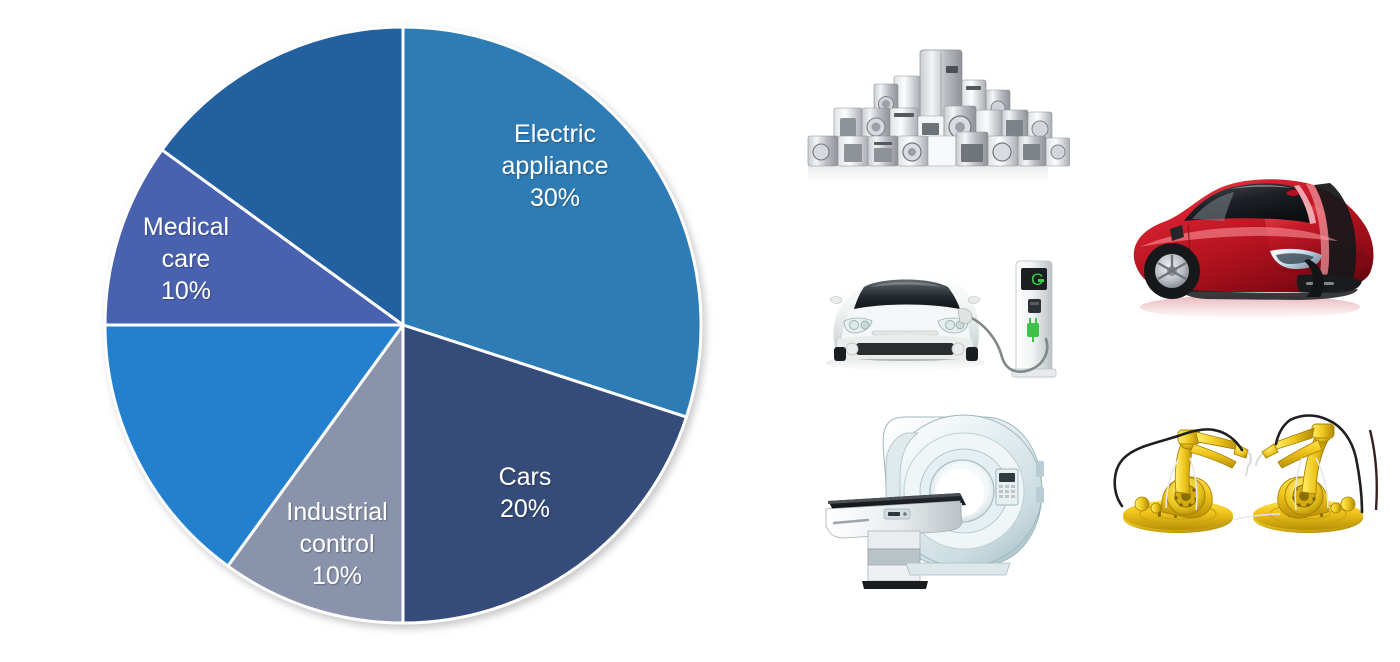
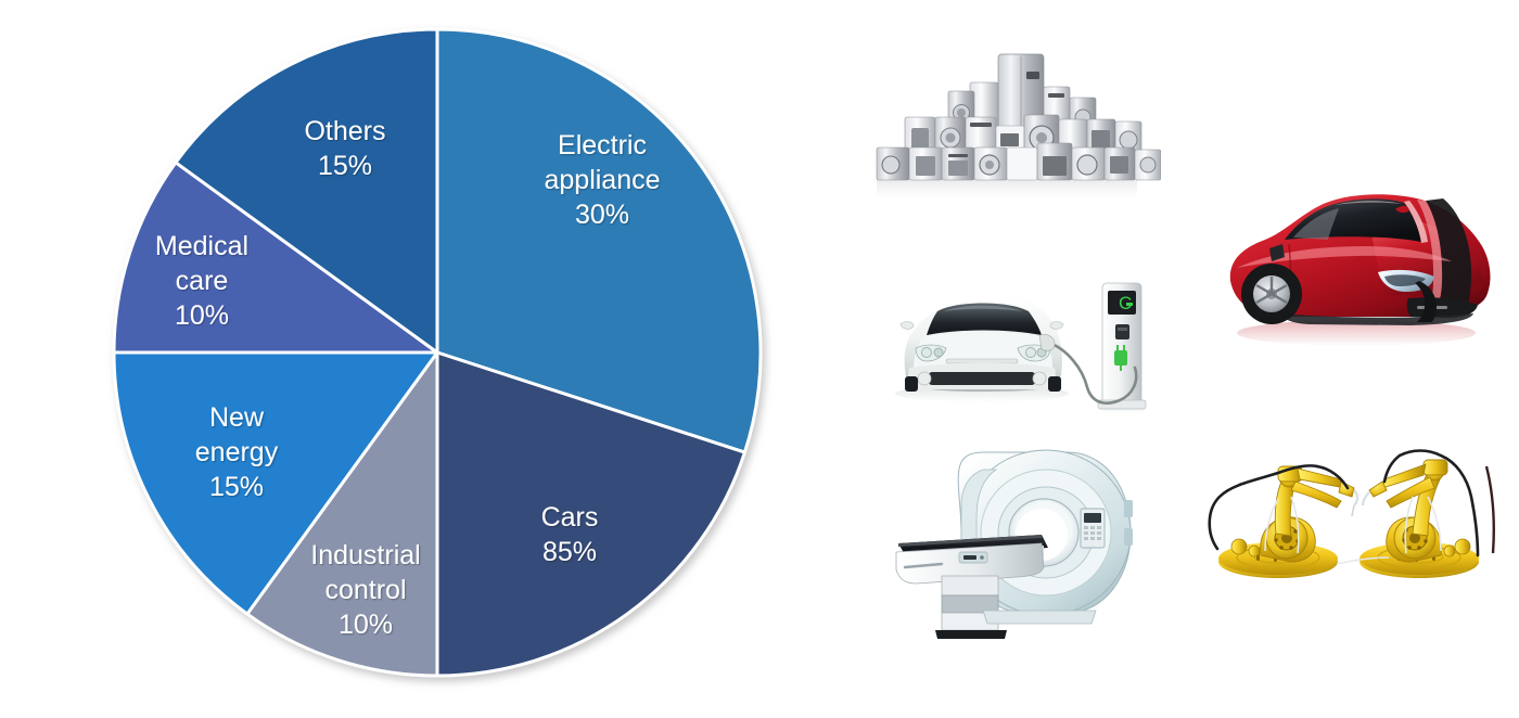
  Electric appliance 30%
- Cars 20%
+ Cars 85%
  Industrial control 10%
+ New energy 15%
  Medical care 10%
+ Others 15%
  C
